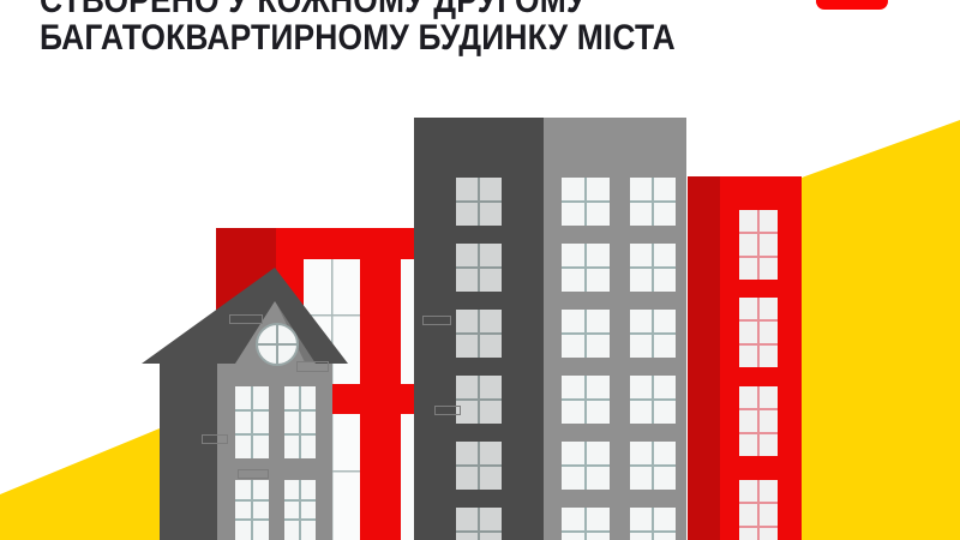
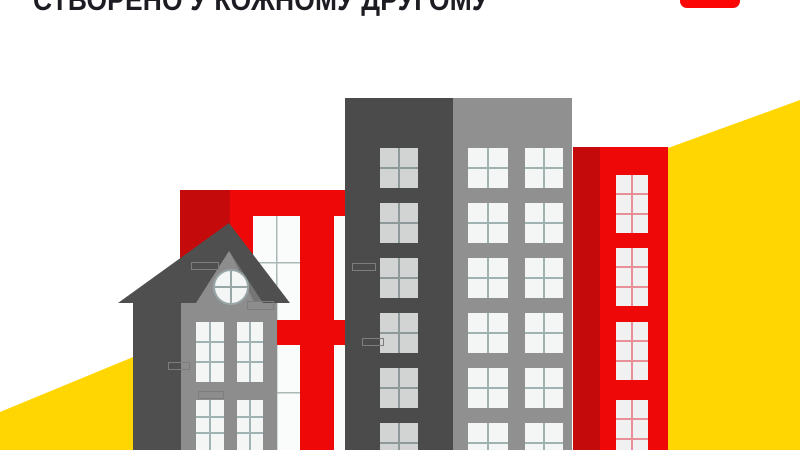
  СТВОРЕНО У КОЖНОМУ ДРУГОМУ
- БАГАТОКВАРТИРНОМУ БУДИНКУ МІСТА
